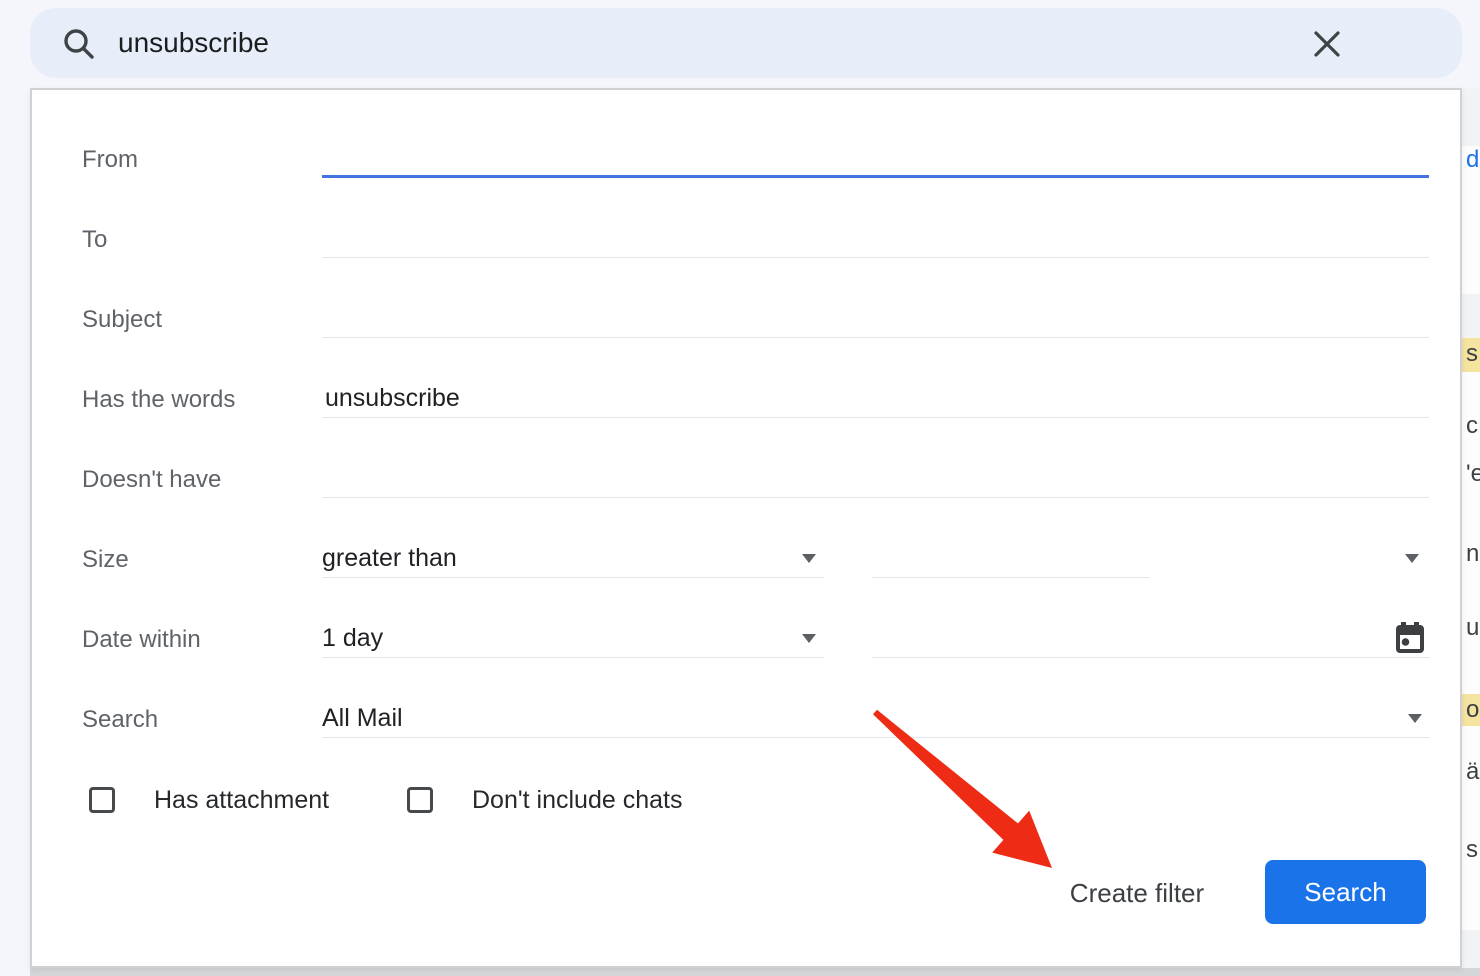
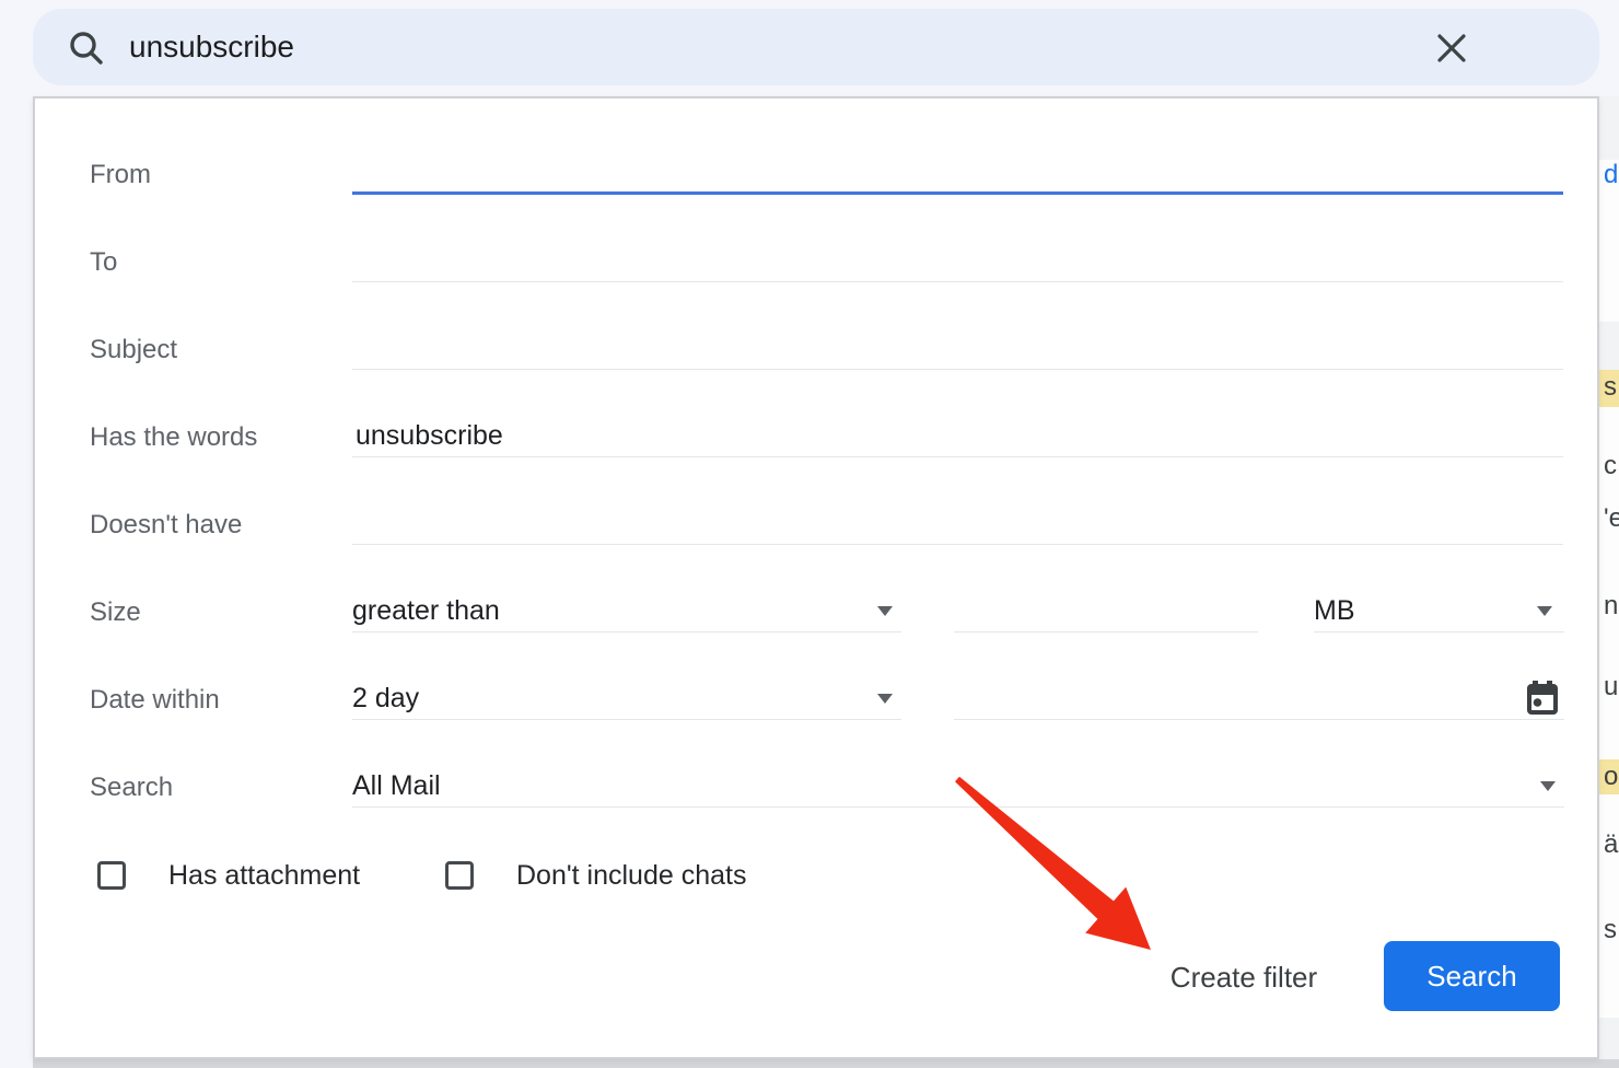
  d
  s
  c
  'e
  n
  u
  o
  ä
  s
  unsubscribe
  From
  To
  Subject
  Has the words
  unsubscribe
  Doesn't have
  Size
  greater than
+ MB
  Date within
- 1 day
+ 2 day
  Search
  All Mail
  Has attachment
  Don't include chats
  Create filter
  Search
